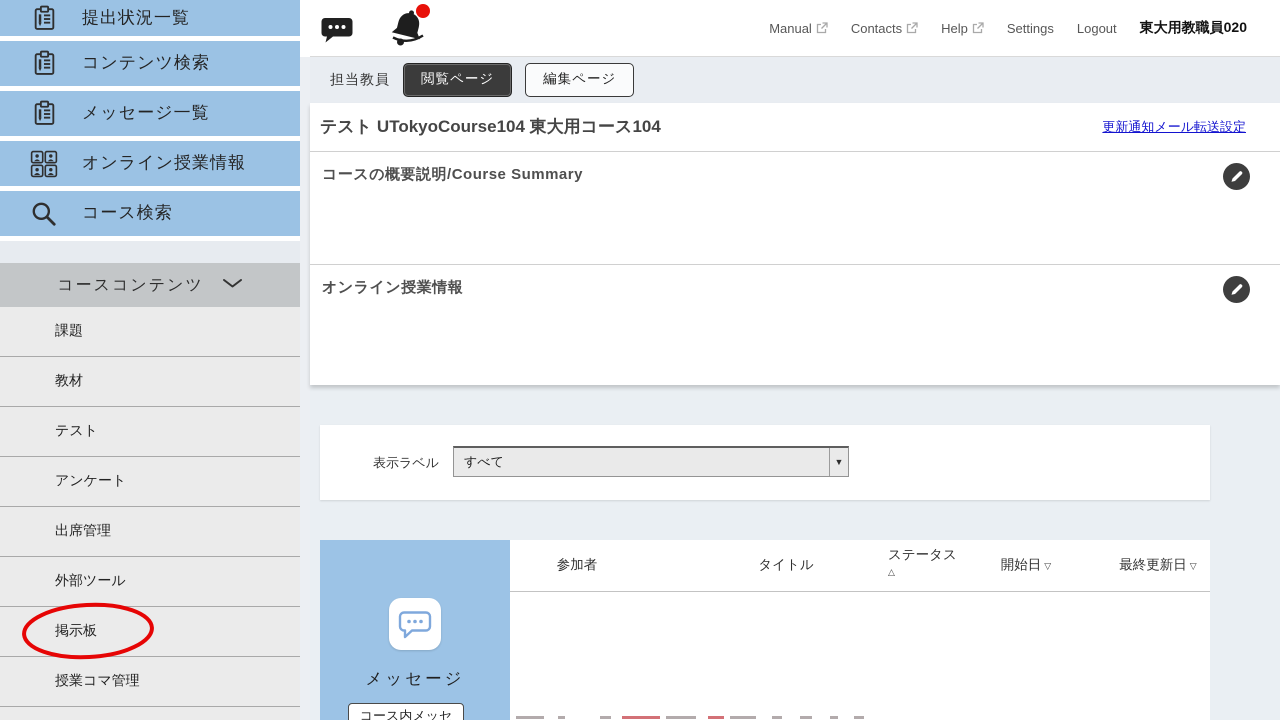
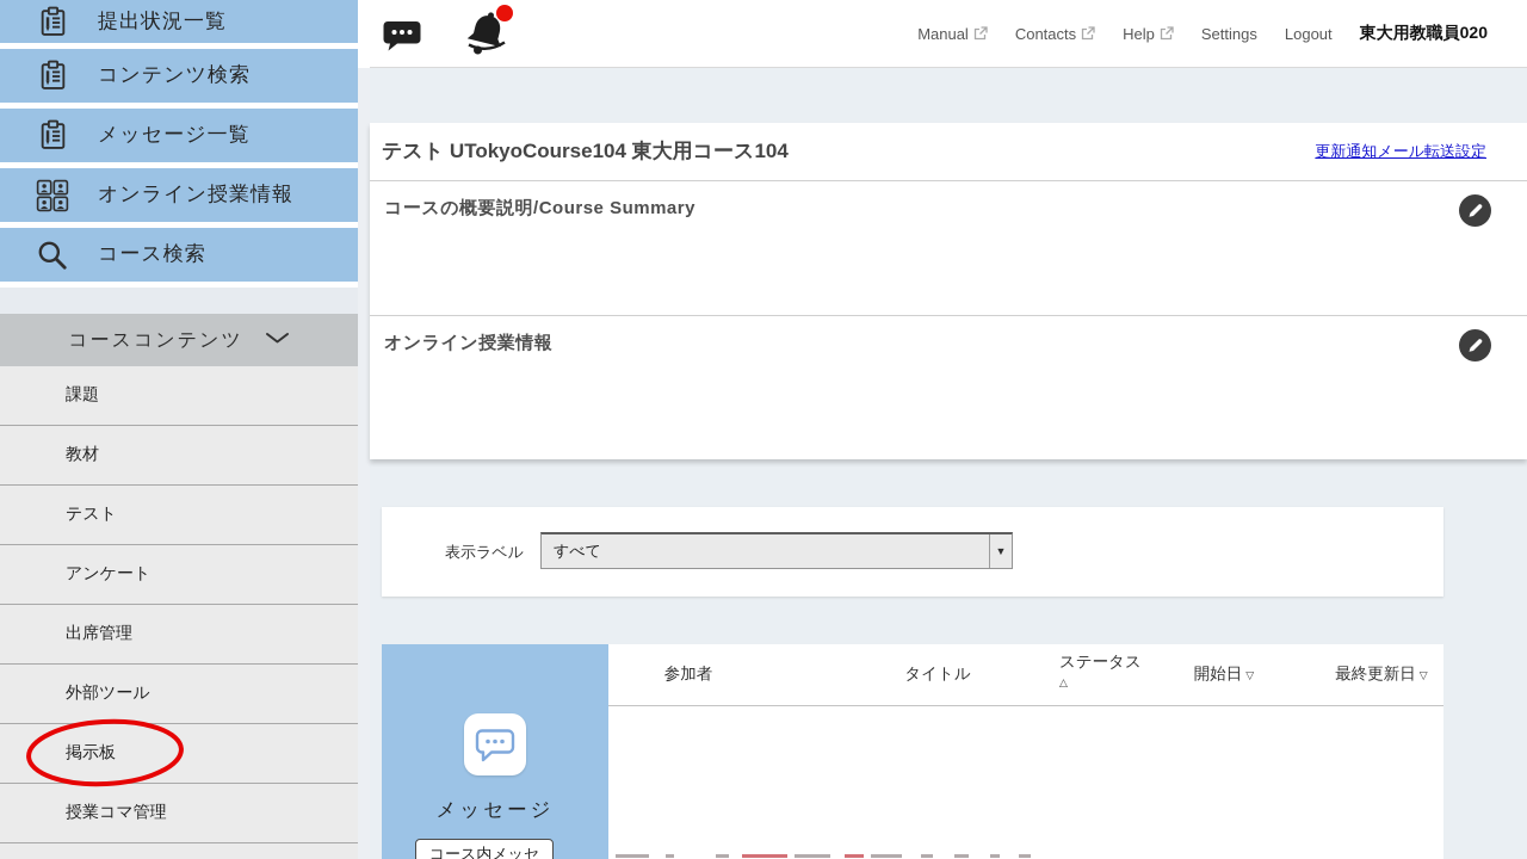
  提出状況一覧
  コンテンツ検索
  メッセージ一覧
  オンライン授業情報
  コース検索
  コースコンテンツ
  課題
  教材
  テスト
  アンケート
  出席管理
  外部ツール
  掲示板
  授業コマ管理
  Manual
  Contacts
  Help
  Settings
  Logout
  東大用教職員020
- 担当教員
- 閲覧ページ
- 編集ページ
  テスト UTokyoCourse104 東大用コース104
  更新通知メール転送設定
  コースの概要説明/Course Summary
  オンライン授業情報
  表示ラベル
  すべて
  ▼
  メッセージ
  コース内メッセ
  参加者
  タイトル
  ステータス
  △
  開始日 ▽
  最終更新日 ▽
